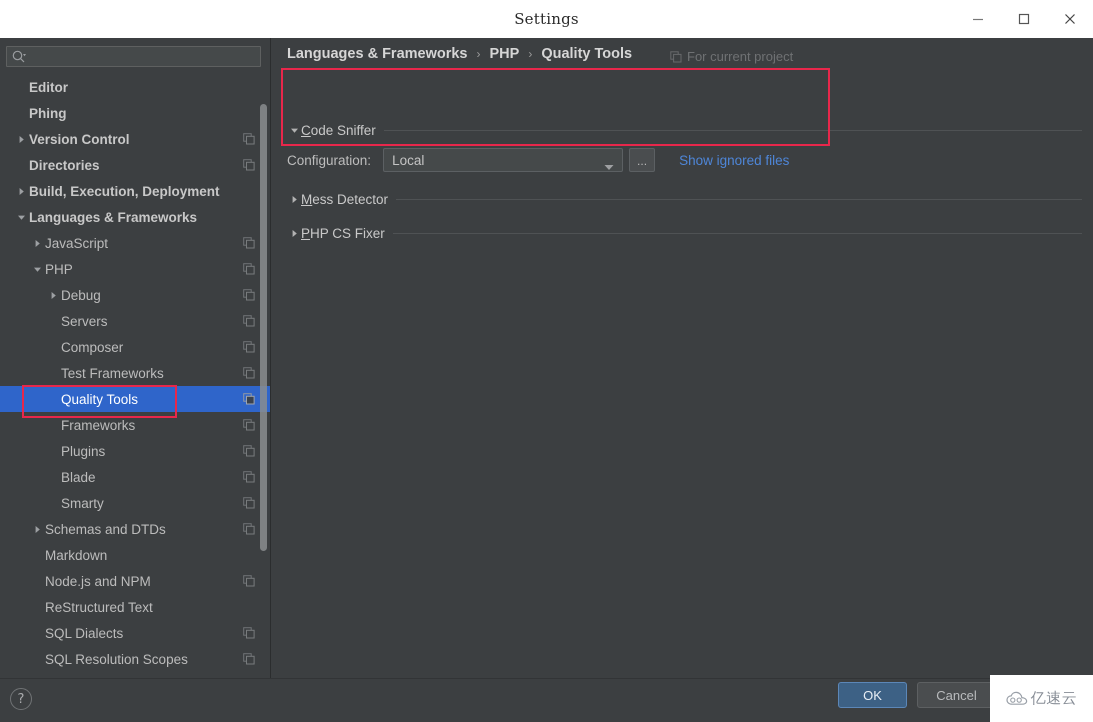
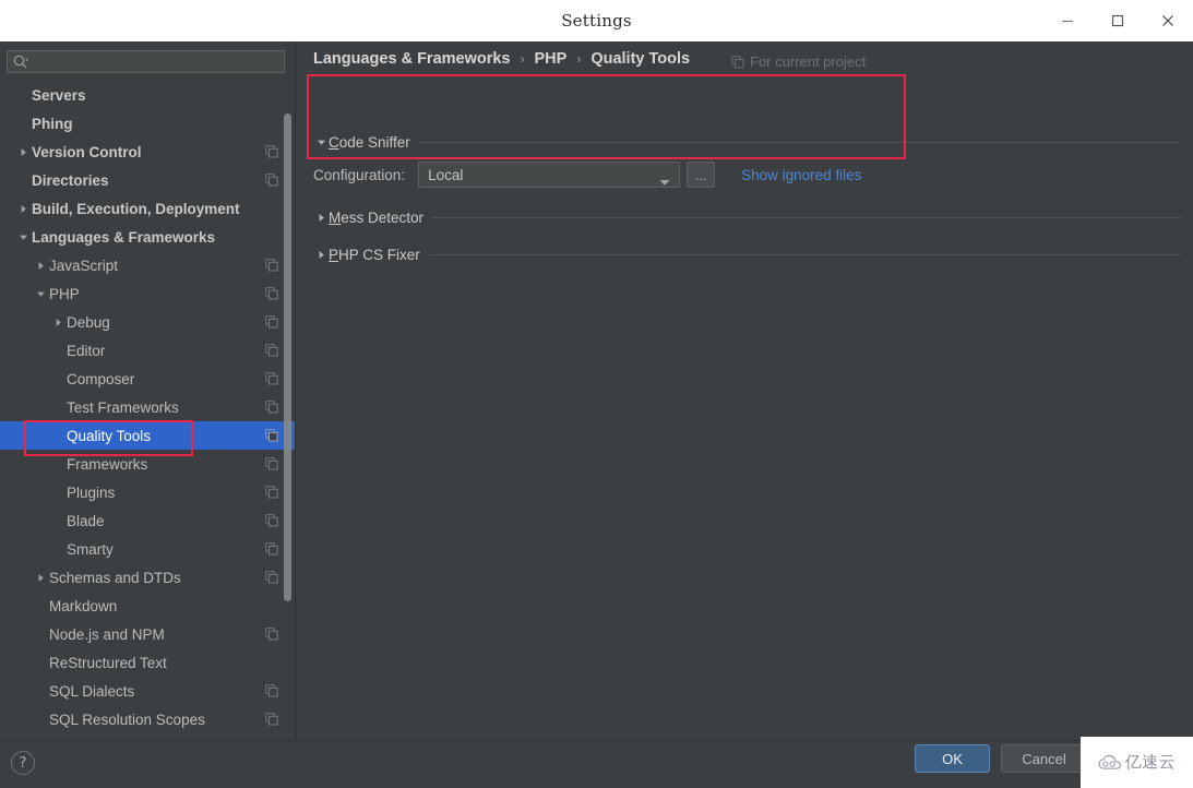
  Settings
- Editor
+ Servers
  Phing
  Version Control
  Directories
  Build, Execution, Deployment
  Languages & Frameworks
  JavaScript
  PHP
  Debug
- Servers
+ Editor
  Composer
  Test Frameworks
  Quality Tools
  Frameworks
  Plugins
  Blade
  Smarty
  Schemas and DTDs
  Markdown
  Node.js and NPM
  ReStructured Text
  SQL Dialects
  SQL Resolution Scopes
  Languages & Frameworks
  ›
  PHP
  ›
  Quality Tools
  For current project
  Code Sniffer
  Configuration:
  Local
  ...
  Show ignored files
  Mess Detector
  PHP CS Fixer
  ?
  OK
  Cancel
  亿速云
